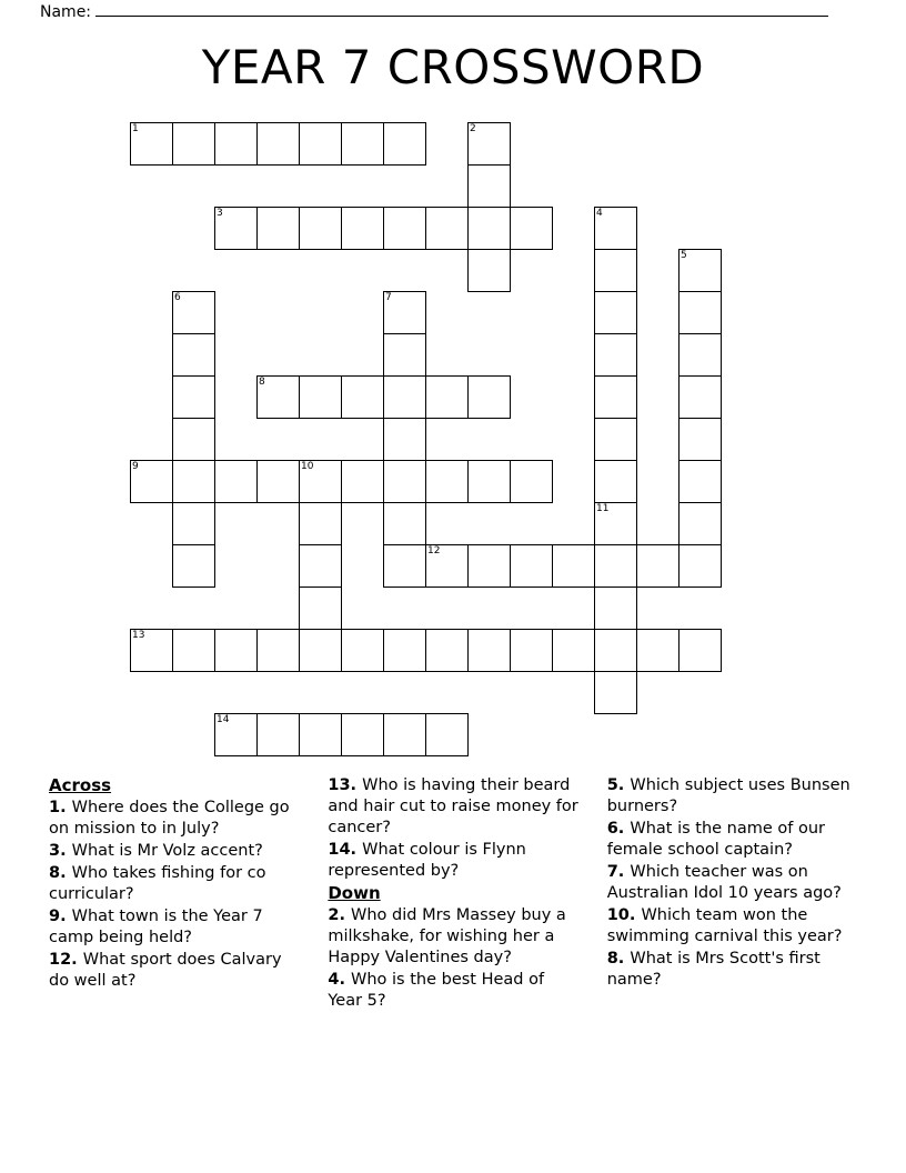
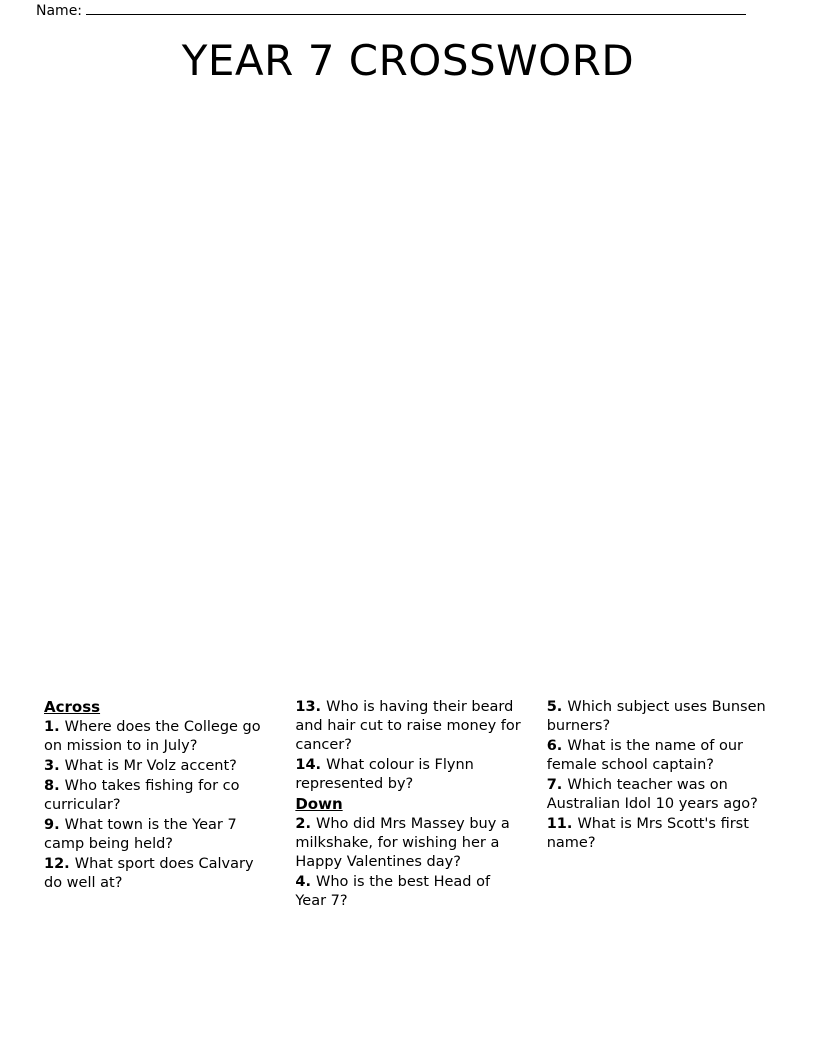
  Name:
  YEAR 7 CROSSWORD
- 1
- 2
- 3
- 4
- 5
- 6
- 7
- 8
- 9
- 10
- 11
- 12
- 13
- 14
  Across
  1. Where does the College go on mission to in July?
  3. What is Mr Volz accent?
  8. Who takes fishing for co curricular?
  9. What town is the Year 7 camp being held?
  12. What sport does Calvary do well at?
  13. Who is having their beard and hair cut to raise money for cancer?
  14. What colour is Flynn represented by?
  Down
  2. Who did Mrs Massey buy a milkshake, for wishing her a Happy Valentines day?
- 4. Who is the best Head of Year 5?
+ 4. Who is the best Head of Year 7?
  5. Which subject uses Bunsen burners?
  6. What is the name of our female school captain?
  7. Which teacher was on Australian Idol 10 years ago?
- 10. Which team won the swimming carnival this year?
- 8. What is Mrs Scott's first name?
+ 11. What is Mrs Scott's first name?
